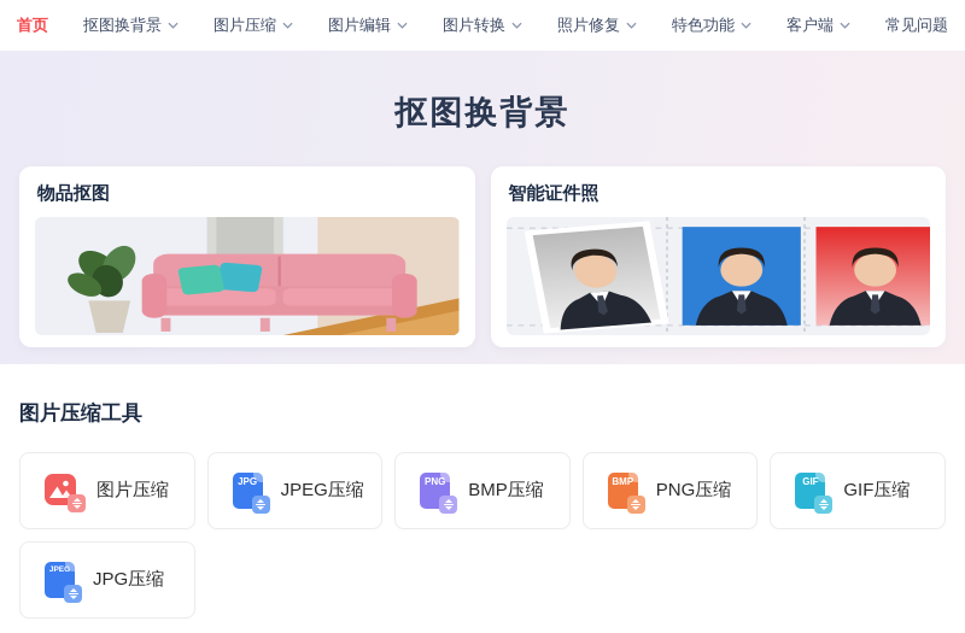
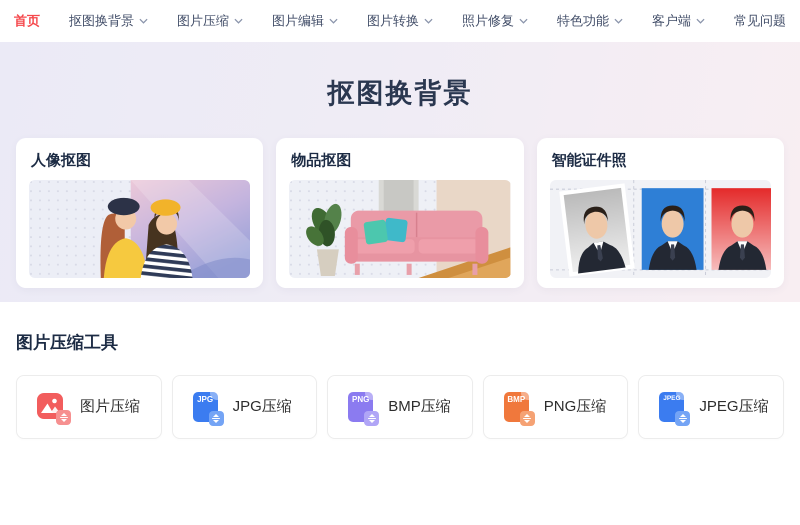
  首页
  抠图换背景
  图片压缩
  图片编辑
  图片转换
  照片修复
  特色功能
  客户端
  常见问题
  抠图换背景
+ 人像抠图
  物品抠图
  智能证件照
  图片压缩工具
  图片压缩
  JPG
- JPEG压缩
+ JPG压缩
  PNG
  BMP压缩
  BMP
  PNG压缩
- GIF
- GIF压缩
- JPG压缩
+ JPEG压缩
